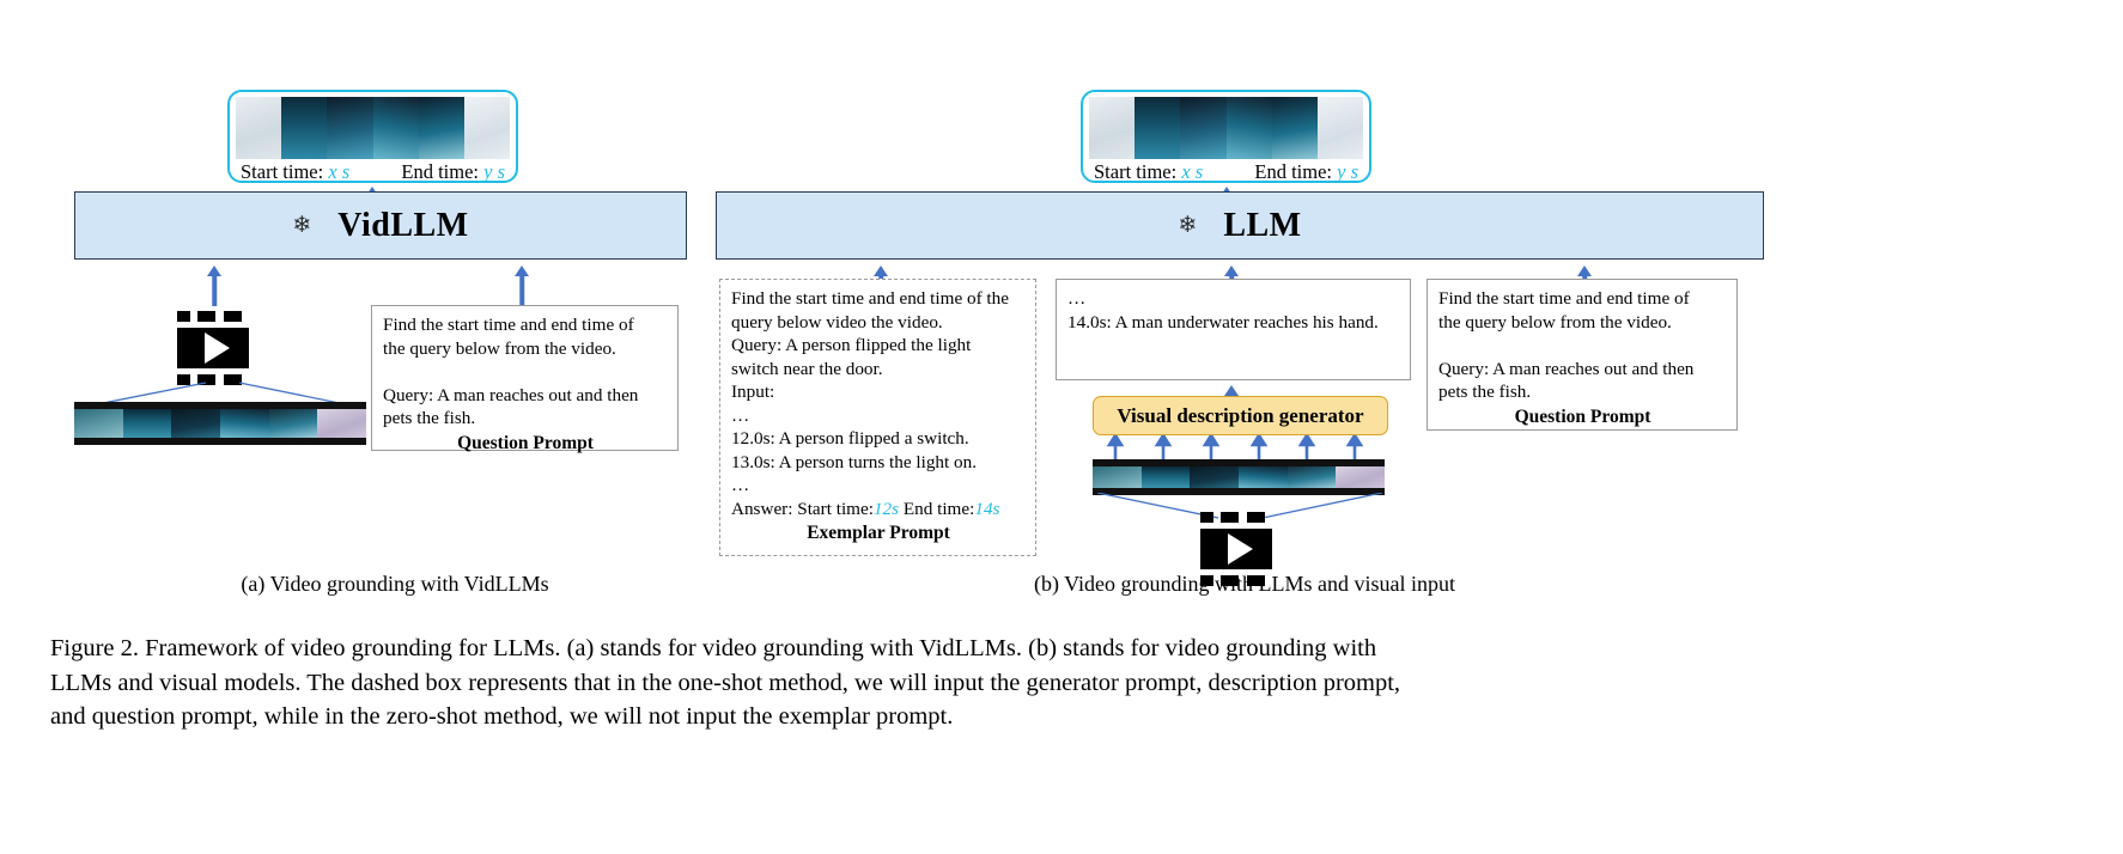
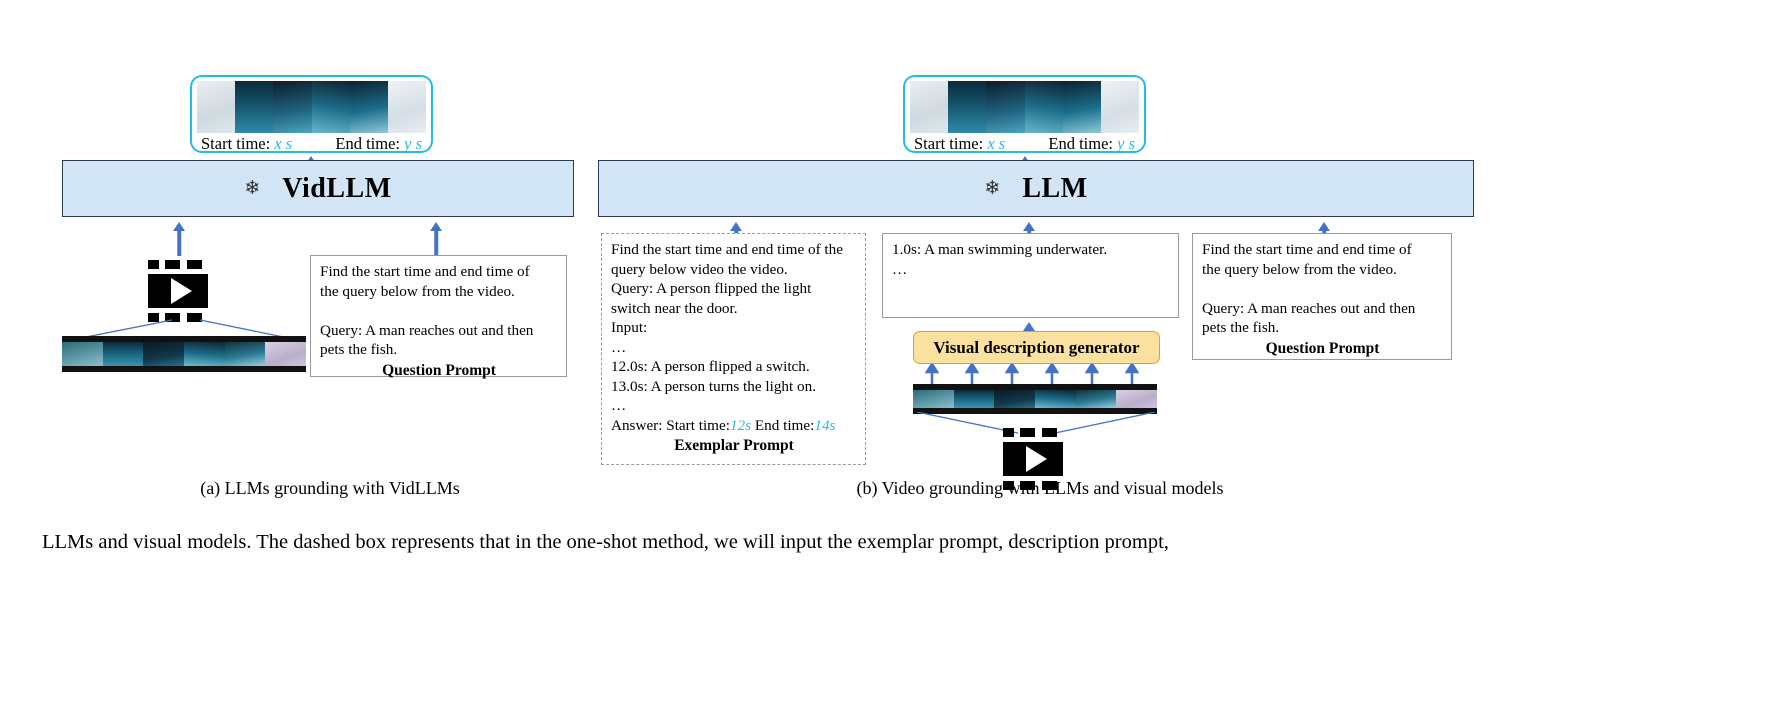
  Start time: x s
  End time: y s
  ❄
  VidLLM
  Find the start time and end time of
  the query below from the video.
  Query: A man reaches out and then
  pets the fish.
  Question Prompt
- (a) Video grounding with VidLLMs
+ (a) LLMs grounding with VidLLMs
  Start time: x s
  End time: y s
  ❄
  LLM
  Find the start time and end time of the
  query below video the video.
  Query: A person flipped the light
  switch near the door.
  Input:
  …
  12.0s: A person flipped a switch.
  13.0s: A person turns the light on.
  …
  Answer: Start time:12s End time:14s
  Exemplar Prompt
+ 1.0s: A man swimming underwater.
  …
- 14.0s: A man underwater reaches his hand.
  Visual description generator
  Find the start time and end time of
  the query below from the video.
  Query: A man reaches out and then
  pets the fish.
  Question Prompt
- (b) Video grounding with LLMs and visual input
+ (b) Video grounding with LLMs and visual models
- Figure 2. Framework of video grounding for LLMs. (a) stands for video grounding with VidLLMs. (b) stands for video grounding with
- LLMs and visual models. The dashed box represents that in the one-shot method, we will input the generator prompt, description prompt,
+ LLMs and visual models. The dashed box represents that in the one-shot method, we will input the exemplar prompt, description prompt,
- and question prompt, while in the zero-shot method, we will not input the exemplar prompt.
